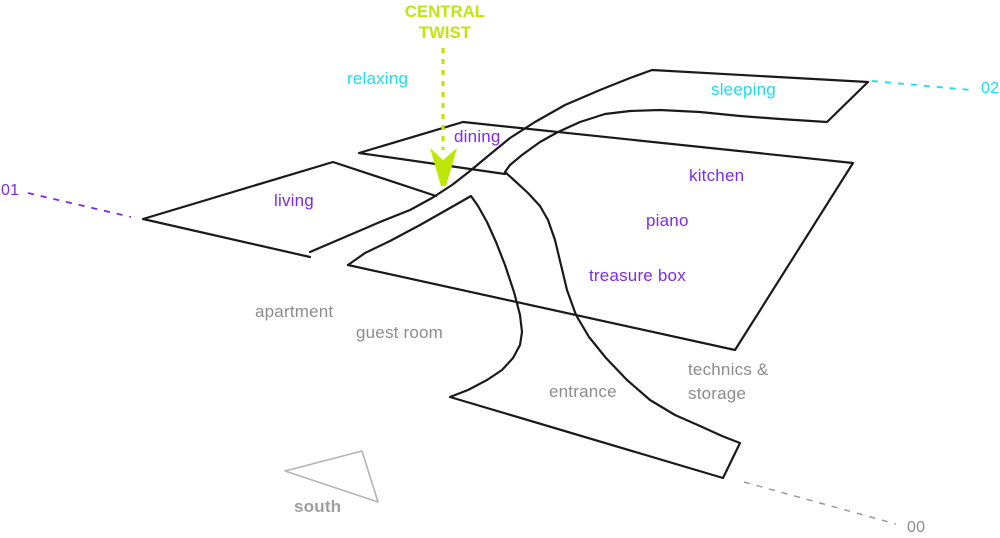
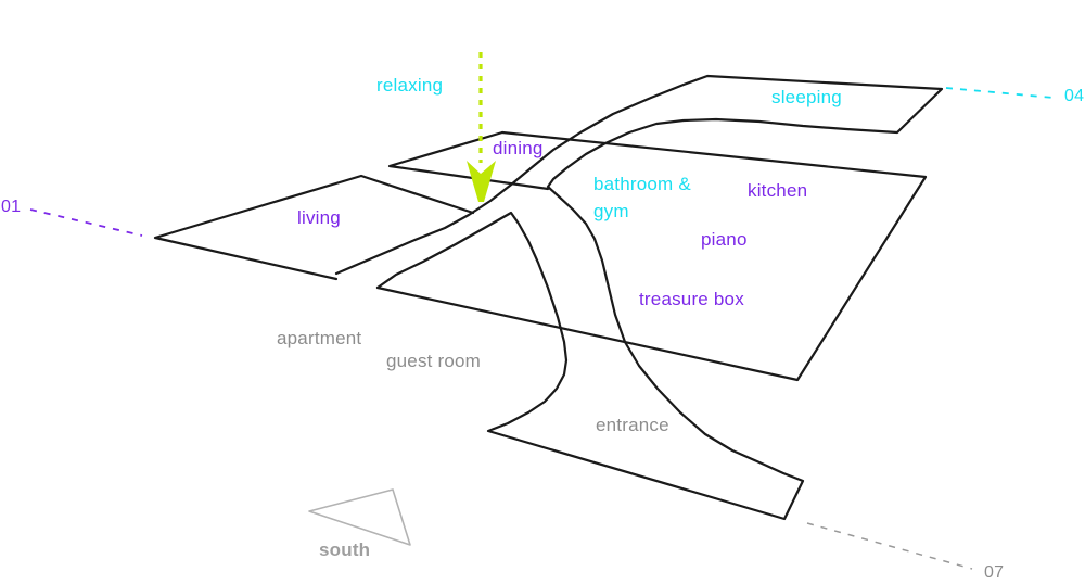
- CENTRAL
- TWIST
  relaxing
  sleeping
  dining
  living
+ bathroom &
+ gym
  kitchen
  piano
  treasure box
  apartment
  guest room
  entrance
- technics &
- storage
  south
  01
- 02
+ 04
- 00
+ 07
